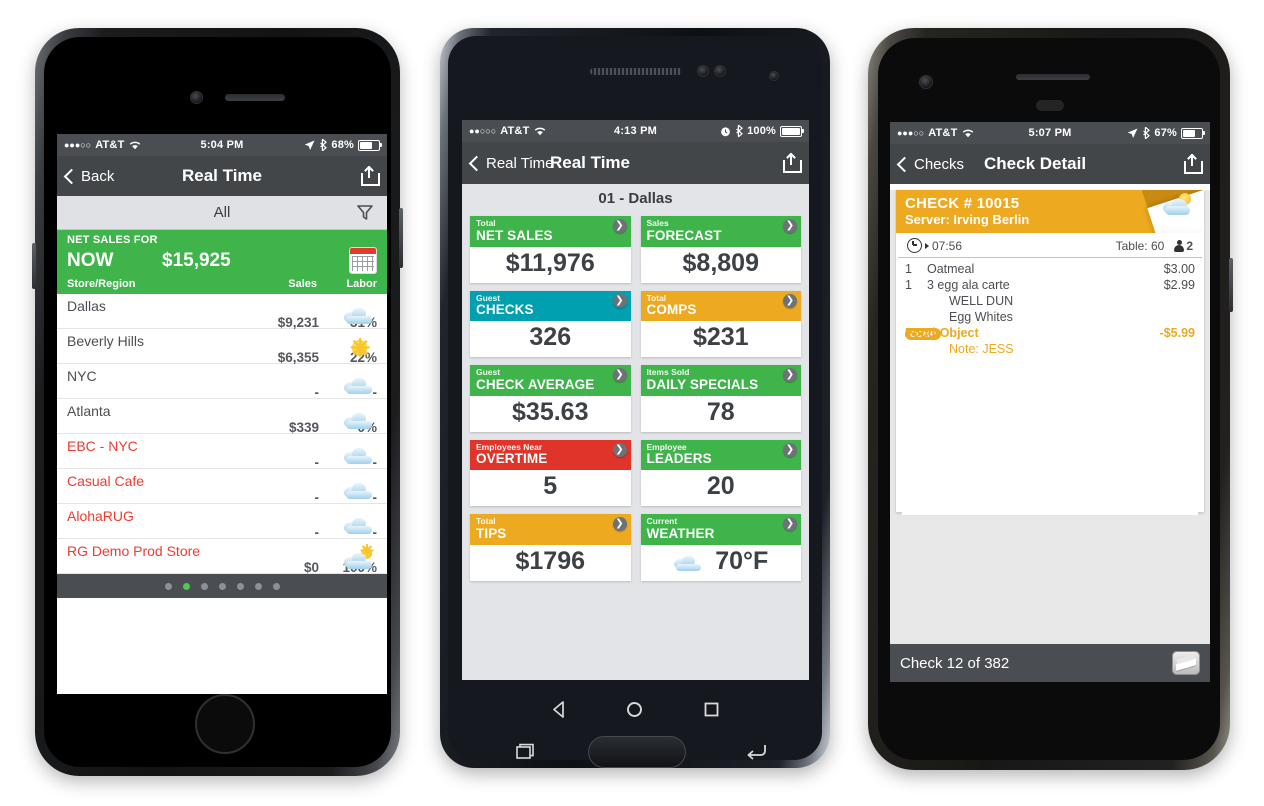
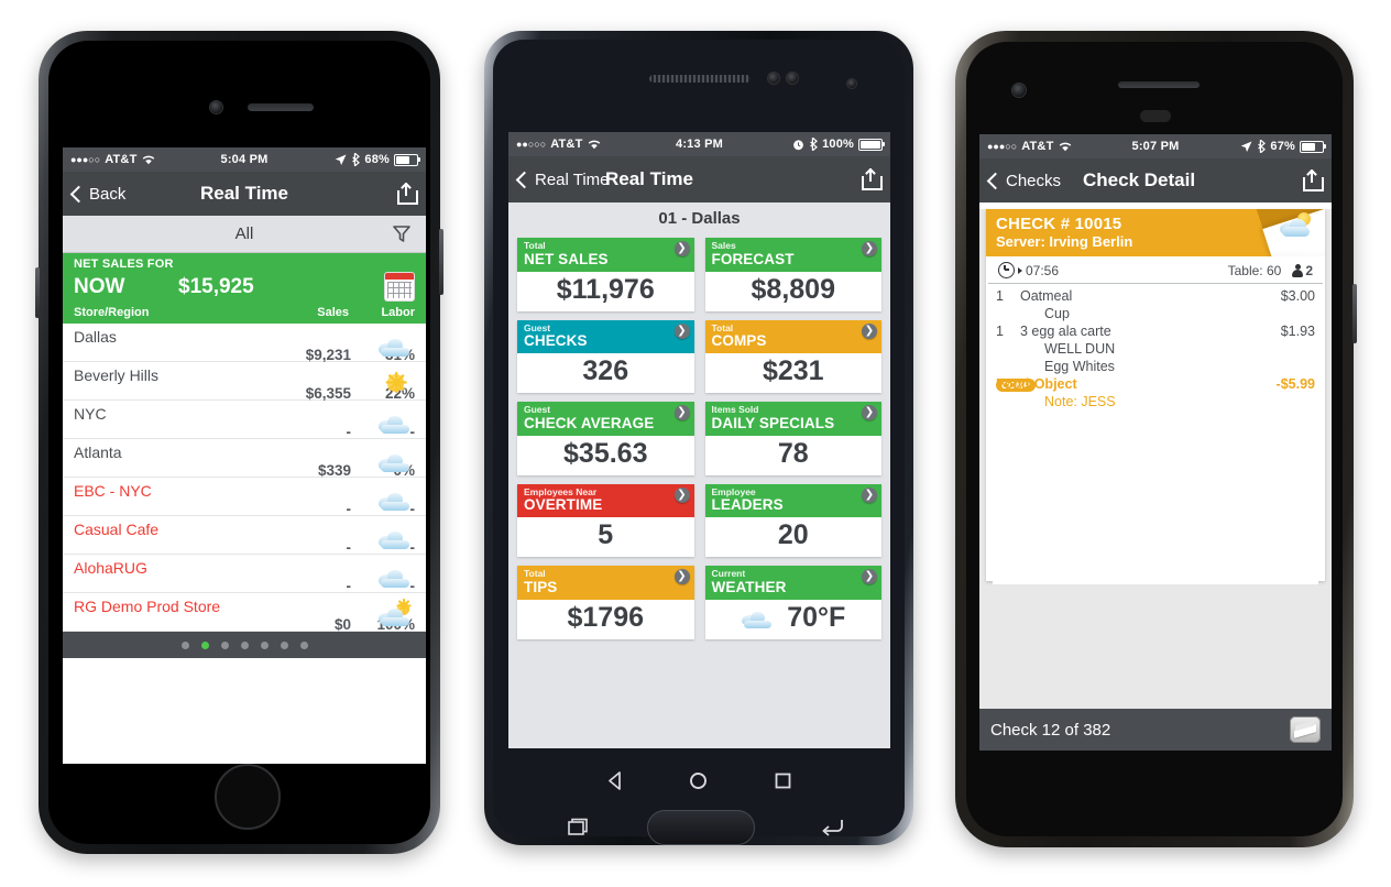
  ●●●○○
  AT&T
  5:04 PM
  68%
  Back
  Real Time
  All
  NET SALES FOR
  NOW
  $15,925
  Store/Region
  Sales
  Labor
  Dallas
  $9,231
  Beverly Hills
  $6,355
  22%
  NYC
  -
  -
  Atlanta
  $339
  EBC - NYC
  -
  -
  Casual Cafe
  -
  -
  AlohaRUG
  -
  -
  RG Demo Prod Store
  $0
  ●●○○○
  AT&T
  4:13 PM
  100%
  Real Time
  Real Time
  01 - Dallas
  Total
  NET SALES
  ❯
  $11,976
  Sales
  FORECAST
  ❯
  $8,809
  Guest
  CHECKS
  ❯
  326
  Total
  COMPS
  ❯
  $231
  Guest
  CHECK AVERAGE
  ❯
  $35.63
  Items Sold
  DAILY SPECIALS
  ❯
  78
  Employees Near
  OVERTIME
  ❯
  5
  Employee
  LEADERS
  ❯
  20
  Total
  TIPS
  ❯
  $1796
  Current
  WEATHER
  ❯
  70°F
  ●●●○○
  AT&T
  5:07 PM
  67%
  Checks
  Check Detail
  CHECK # 10015
  Server: Irving Berlin
  07:56
  Table: 60
  2
  1
  Oatmeal
  $3.00
+ Cup
  1
  3 egg ala carte
- $2.99
+ $1.93
  WELL DUN
  Egg Whites
  COMP
  Food-Object
  -$5.99
  Note: JESS
  Check 12 of 382
